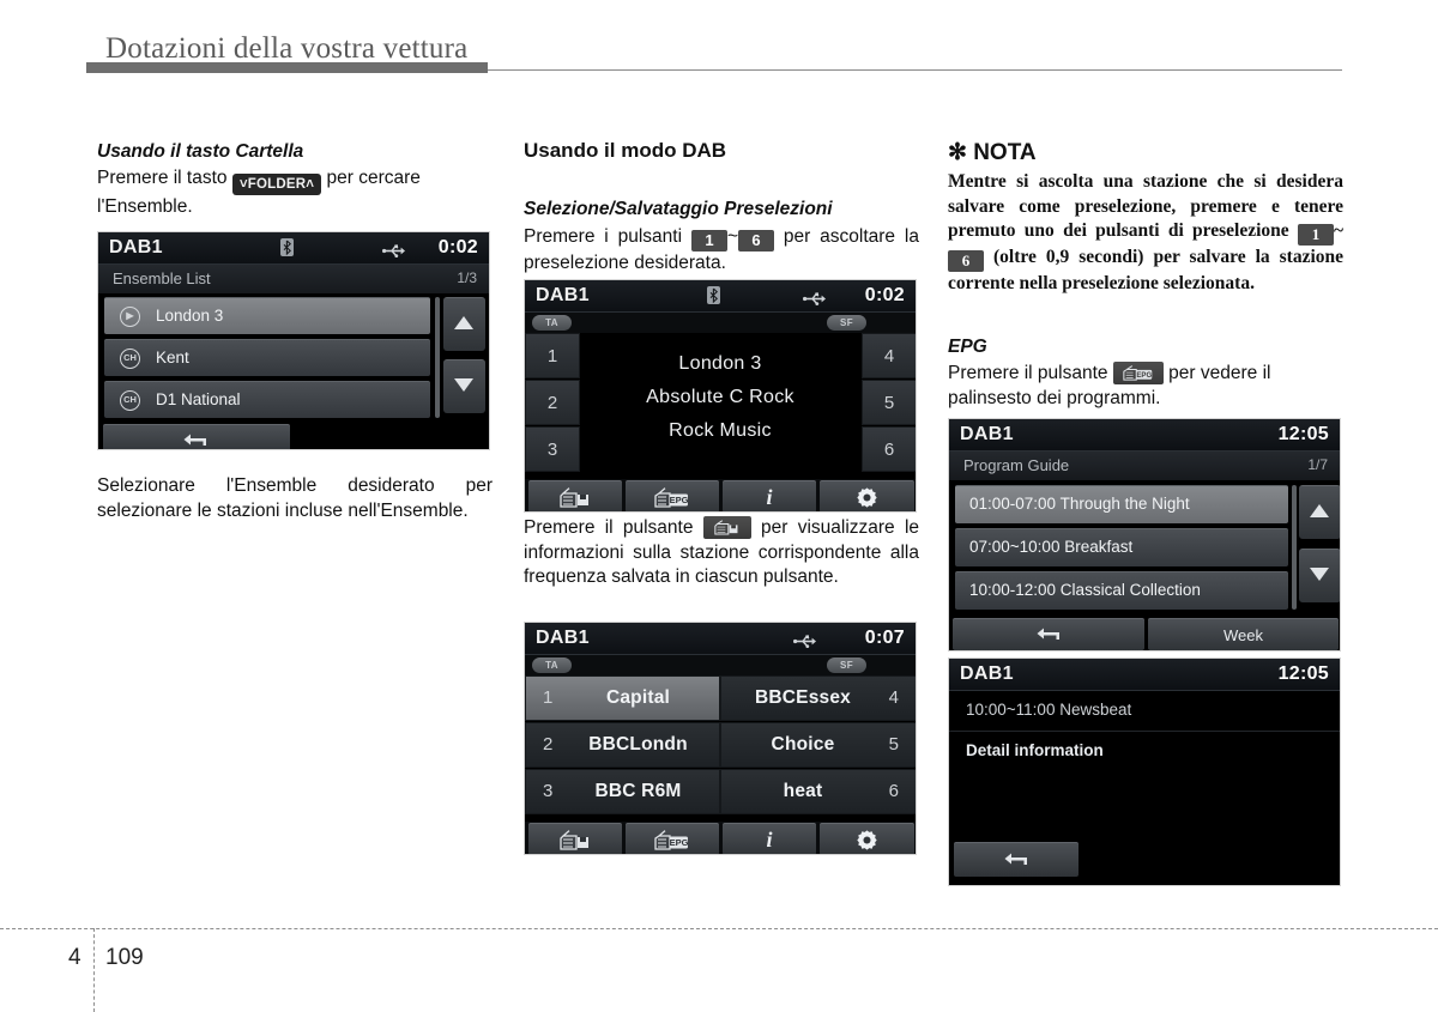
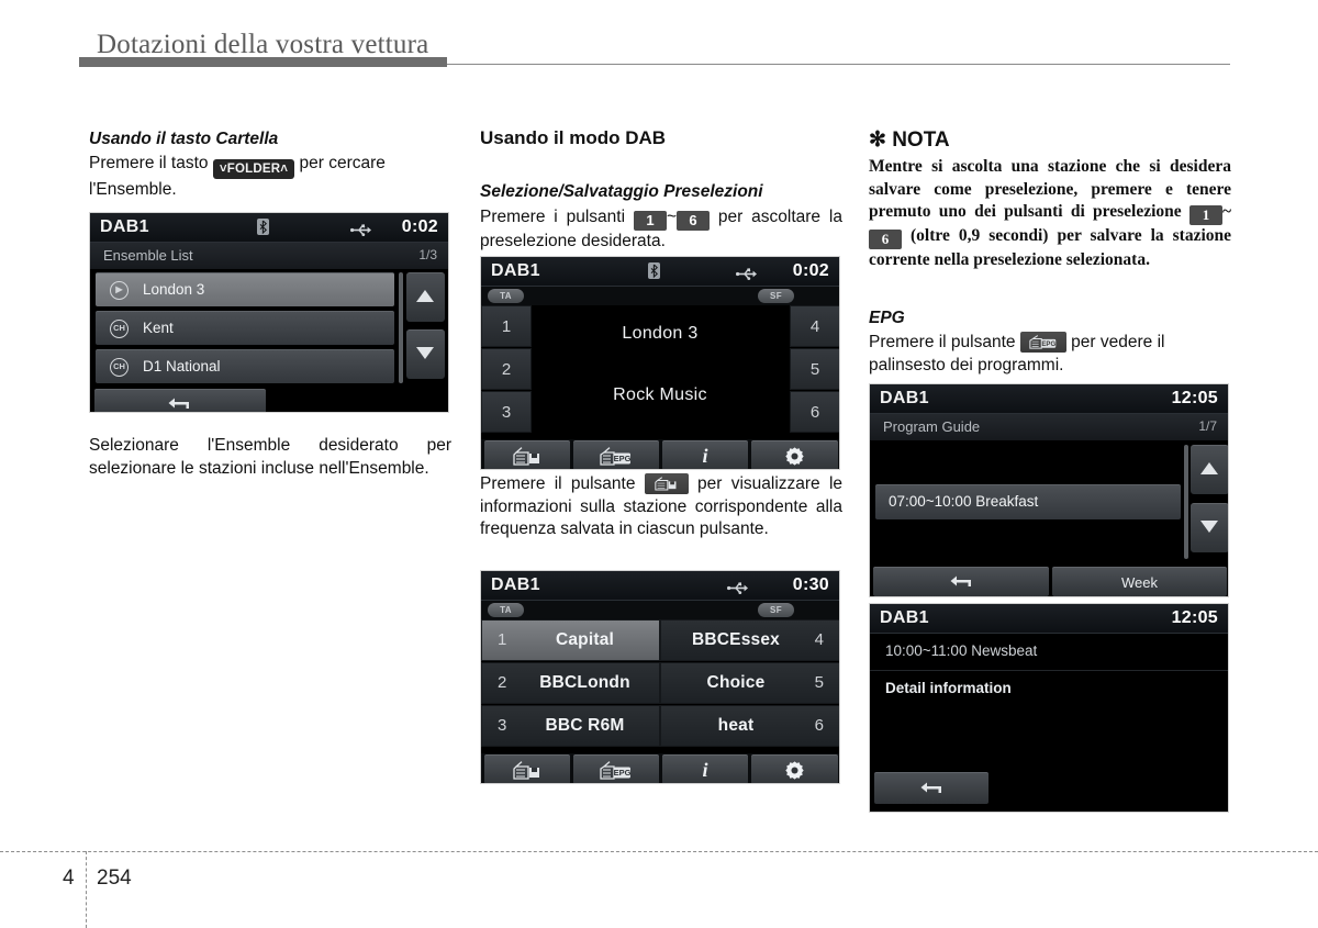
  Dotazioni della vostra vettura
  Usando il tasto Cartella
  Premere il tasto ˅FOLDER˄ per cercare l'Ensemble.
  DAB1
  0:02
  Ensemble List
  1/3
  ▶
  London 3
  CH
  Kent
  CH
  D1 National
  Selezionare l'Ensemble desiderato per selezionare le stazioni incluse nell'Ensemble.
  Usando il modo DAB
  Selezione/Salvataggio Preselezioni
  Premere i pulsanti 1 ~ 6 per ascoltare la preselezione desiderata.
  DAB1
  0:02
  TA
  SF
  1
  2
  3
  4
  5
  6
  London 3
- Absolute C Rock
  Rock Music
  EPG
  i
  Premere il pulsante per visualizzare le informazioni sulla stazione corrispondente alla frequenza salvata in ciascun pulsante.
  DAB1
- 0:07
+ 0:30
  TA
  SF
  1
  Capital
  BBCEssex
  4
  2
  BBCLondn
  Choice
  5
  3
  BBC R6M
  heat
  6
  EPG
  i
  ✻ NOTA
  Mentre si ascolta una stazione che si desidera salvare come preselezione, premere e tenere premuto uno dei pulsanti di preselezione 1 ~6 (oltre 0,9 secondi) per salvare la stazione corrente nella preselezione selezionata.
  EPG
  Premere il pulsante
  per vedere il palinsesto dei programmi.
  DAB1
  12:05
  Program Guide
  1/7
- 01:00-07:00 Through the Night
  07:00~10:00 Breakfast
- 10:00-12:00 Classical Collection
  Week
  DAB1
  12:05
  10:00~11:00 Newsbeat
  Detail information
  4
- 109
+ 254
